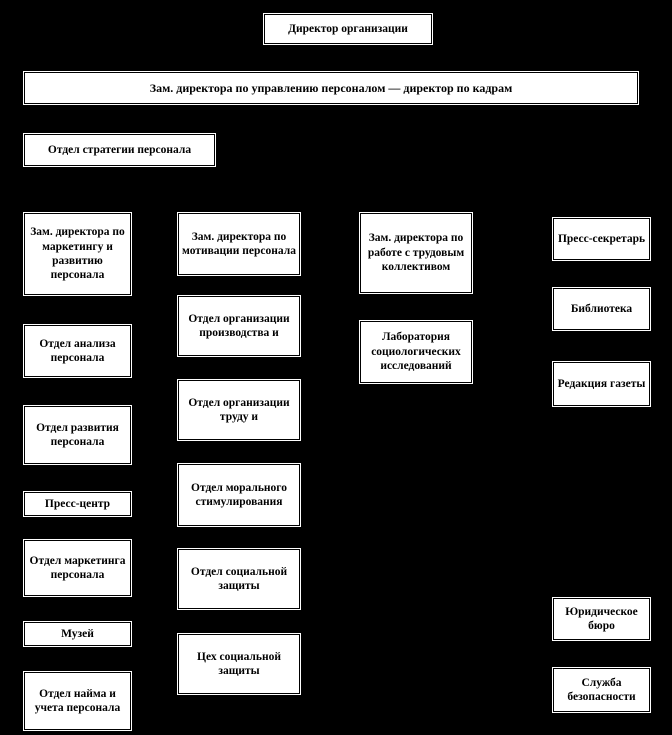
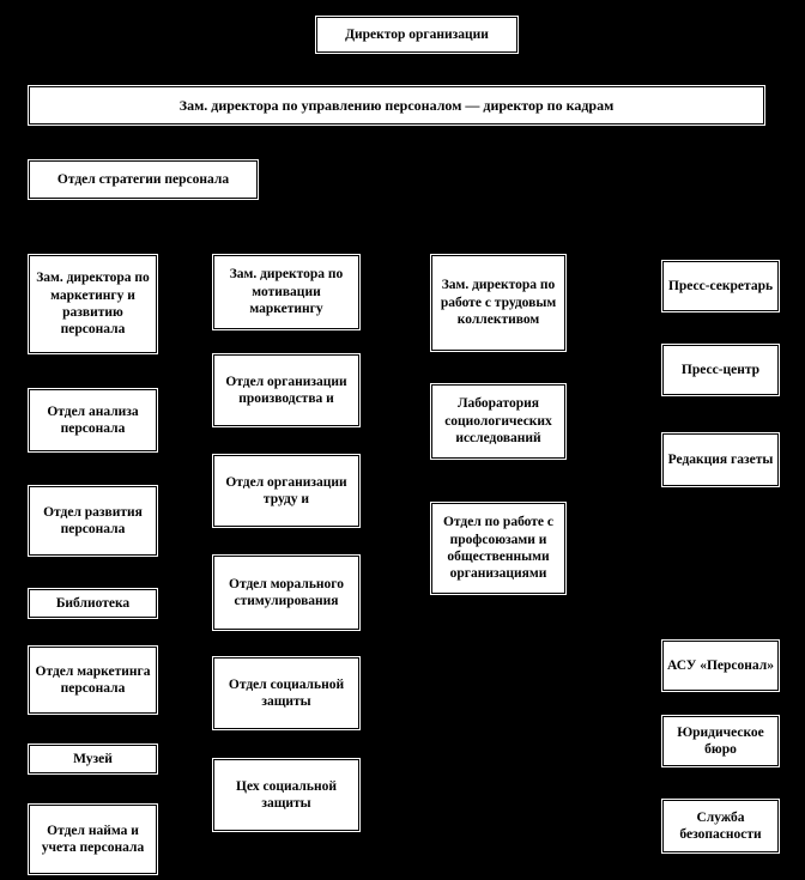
  Директор организации
  Зам. директора по управлению персоналом — директор по кадрам
  Отдел стратегии персонала
  Зам. директора по маркетингу и развитию персонала
  Отдел анализа персонала
  Отдел развития персонала
- Пресс-центр
+ Библиотека
  Отдел маркетинга персонала
  Музей
  Отдел найма и учета персонала
- Зам. директора по мотивации персонала
+ Зам. директора по мотивации маркетингу
  Отдел организации производства и
  Отдел организации труду и
  Отдел морального стимулирования
  Отдел социальной защиты
  Цех социальной защиты
  Зам. директора по работе с трудовым коллективом
  Лаборатория социологических исследований
+ Отдел по работе с профсоюзами и общественными организациями
  Пресс-секретарь
- Библиотека
+ Пресс-центр
  Редакция газеты
+ АСУ «Персонал»
  Юридическое бюро
  Служба безопасности
